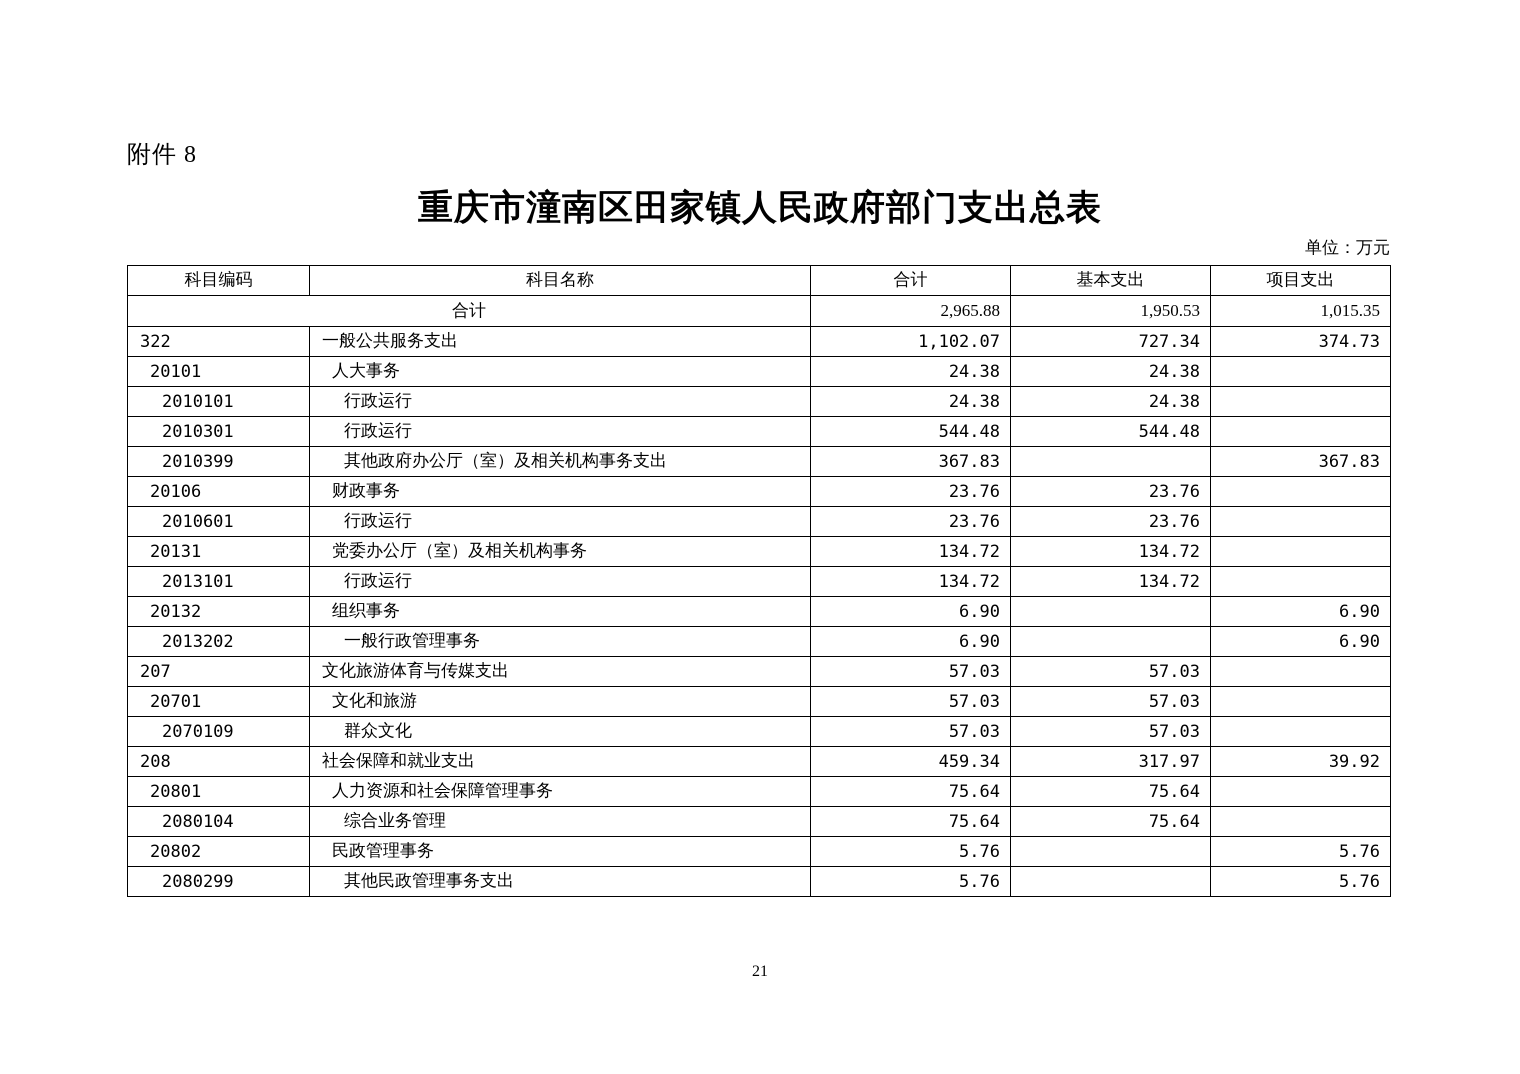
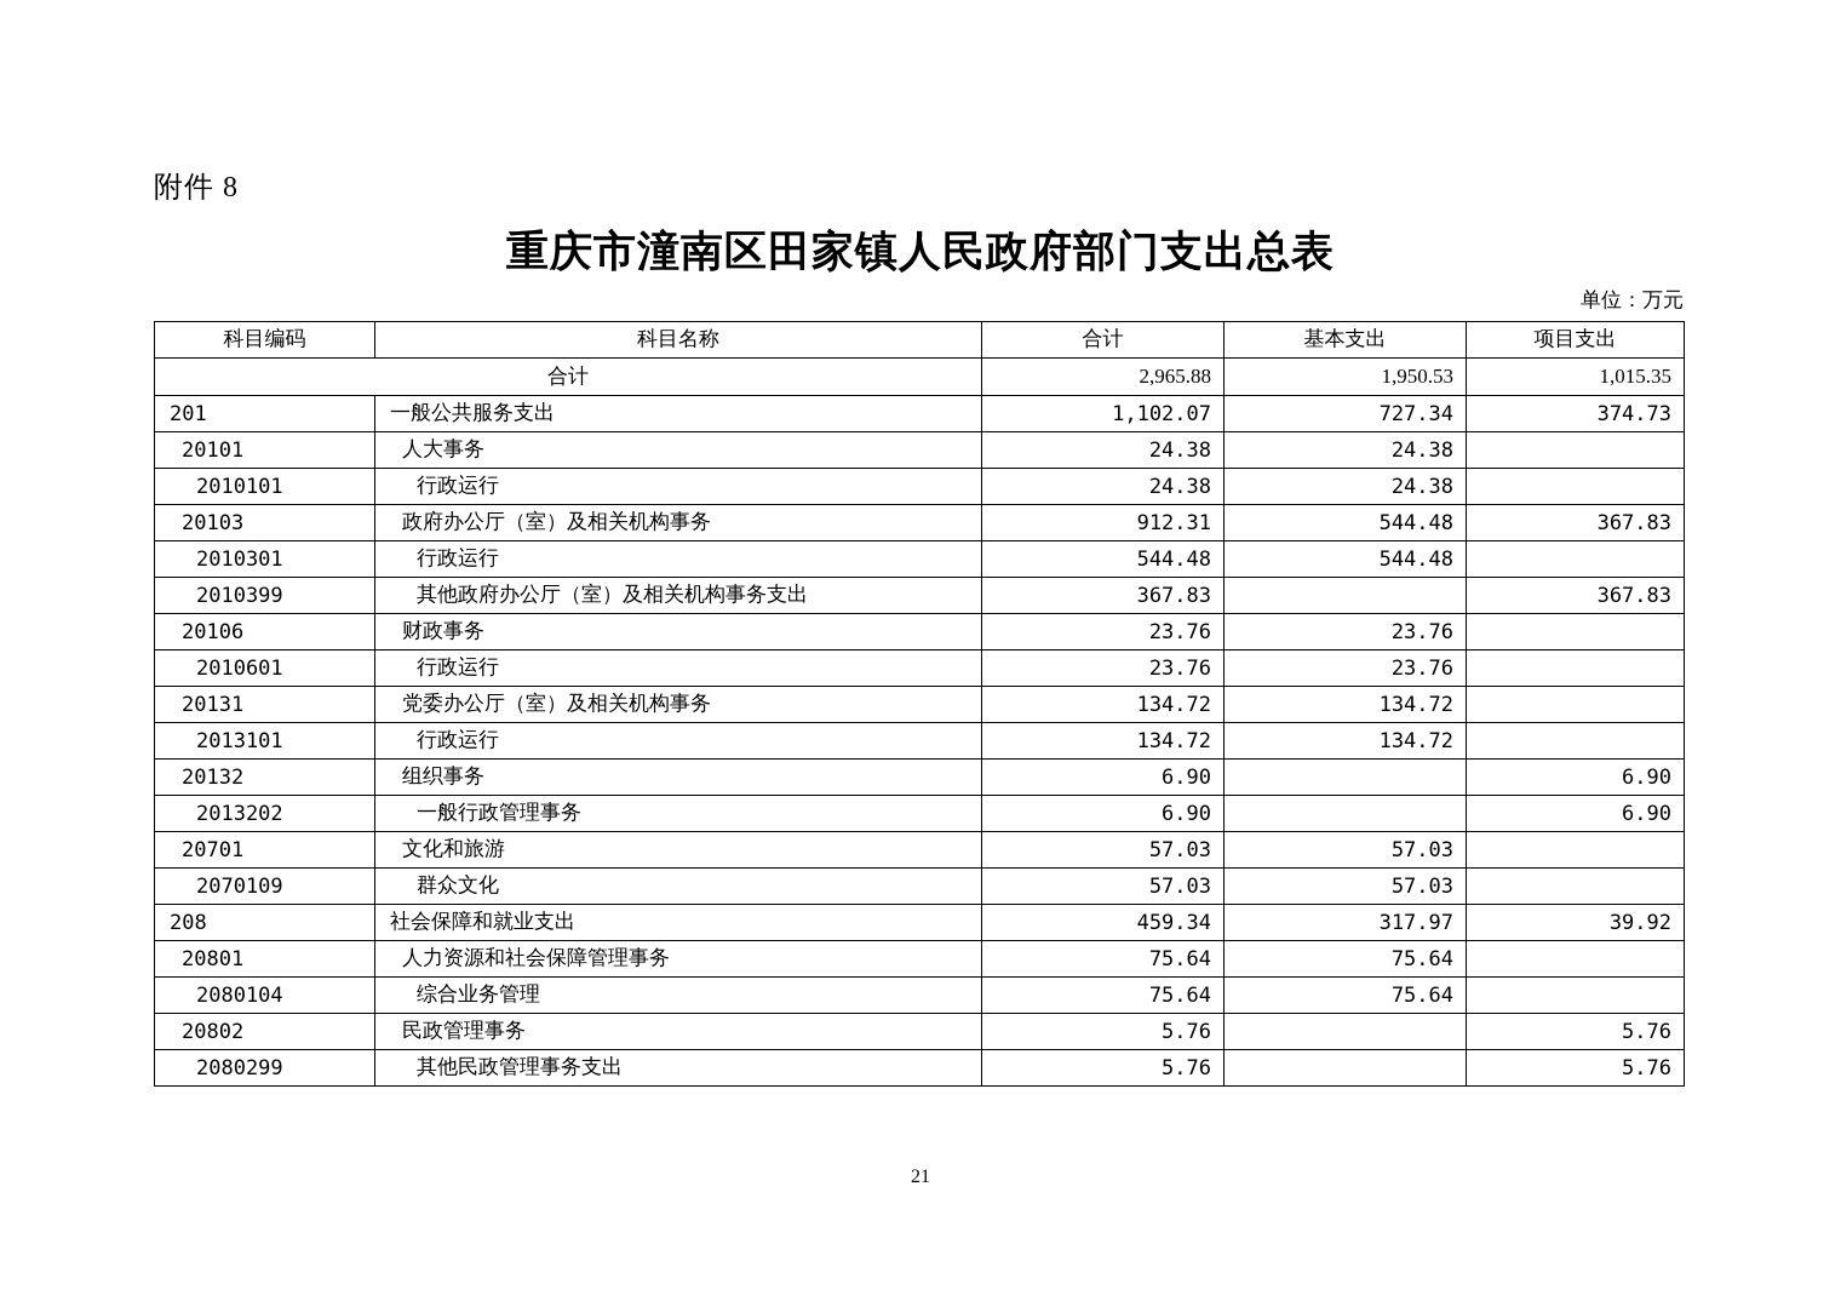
  附件 8
  重庆市潼南区田家镇人民政府部门支出总表
  单位：万元
  科目编码	科目名称	合计	基本支出	项目支出
  合计	2,965.88	1,950.53	1,015.35
- 322	一般公共服务支出	1,102.07	727.34	374.73
+ 201	一般公共服务支出	1,102.07	727.34	374.73
  20101	人大事务	24.38	24.38
  2010101	行政运行	24.38	24.38
+ 20103	政府办公厅（室）及相关机构事务	912.31	544.48	367.83
  2010301	行政运行	544.48	544.48
  2010399	其他政府办公厅（室）及相关机构事务支出	367.83		367.83
  20106	财政事务	23.76	23.76
  2010601	行政运行	23.76	23.76
  20131	党委办公厅（室）及相关机构事务	134.72	134.72
  2013101	行政运行	134.72	134.72
  20132	组织事务	6.90		6.90
  2013202	一般行政管理事务	6.90		6.90
- 207	文化旅游体育与传媒支出	57.03	57.03
  20701	文化和旅游	57.03	57.03
  2070109	群众文化	57.03	57.03
  208	社会保障和就业支出	459.34	317.97	39.92
  20801	人力资源和社会保障管理事务	75.64	75.64
  2080104	综合业务管理	75.64	75.64
  20802	民政管理事务	5.76		5.76
  2080299	其他民政管理事务支出	5.76		5.76
  21
